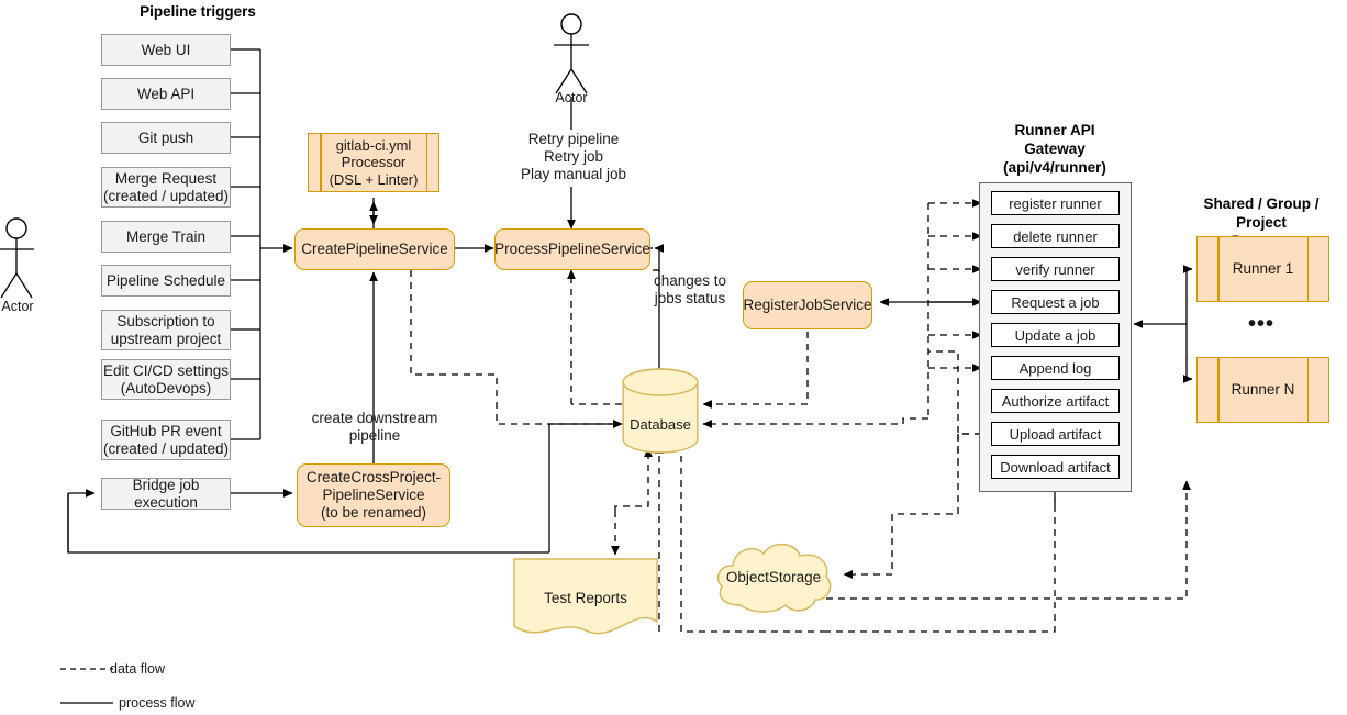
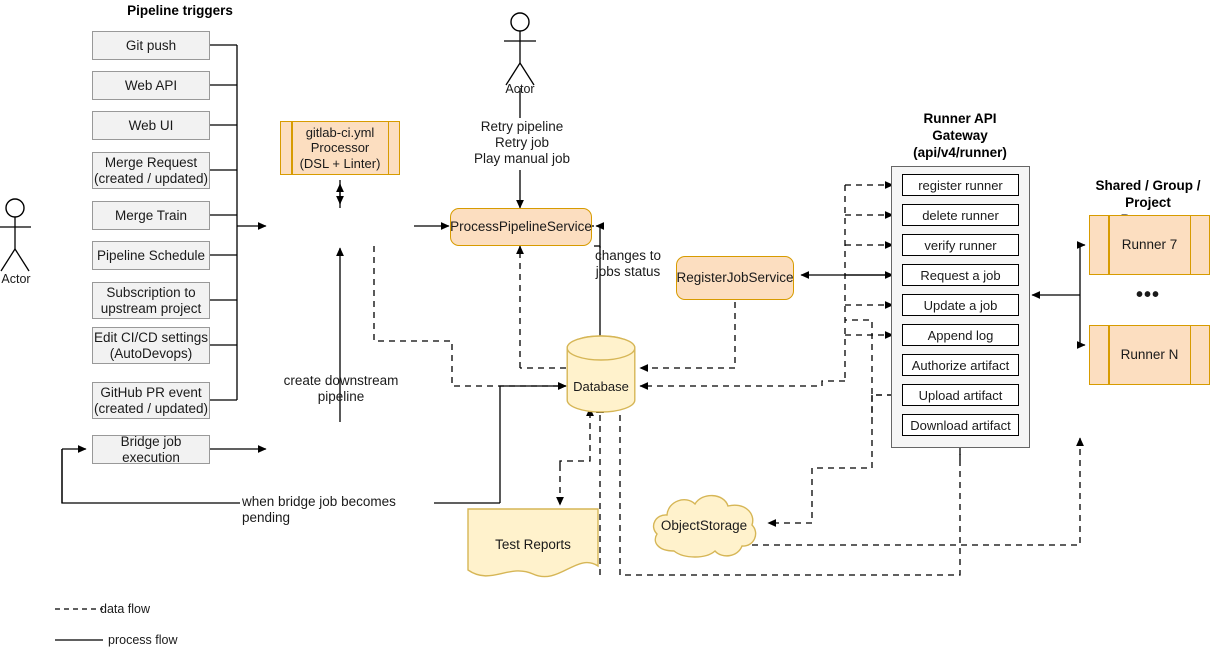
  Pipeline triggers
- Web UI
+ Git push
  Web API
- Git push
+ Web UI
  Merge Request
  (created / updated)
  Merge Train
  Pipeline Schedule
  Subscription to
  upstream project
  Edit CI/CD settings
  (AutoDevops)
  GitHub PR event
  (created / updated)
  Bridge job execution
  Actor
  Actor
  gitlab-ci.yml
  Processor
  (DSL + Linter)
- CreatePipelineService
  ProcessPipelineService
  RegisterJobService
- CreateCrossProject-
- PipelineService
- (to be renamed)
  Retry pipeline
  Retry job
  Play manual job
  changes to
  jobs status
  create downstream
  pipeline
+ when bridge job becomes pending
  Database
  ObjectStorage
  Test Reports
  Runner API
  Gateway
  (api/v4/runner)
  register runner
  delete runner
  verify runner
  Request a job
  Update a job
  Append log
  Authorize artifact
  Upload artifact
  Download artifact
  Shared / Group / Project
- Runner 1
+ Runner 7
  •••
  Runner N
  data flow
  process flow
